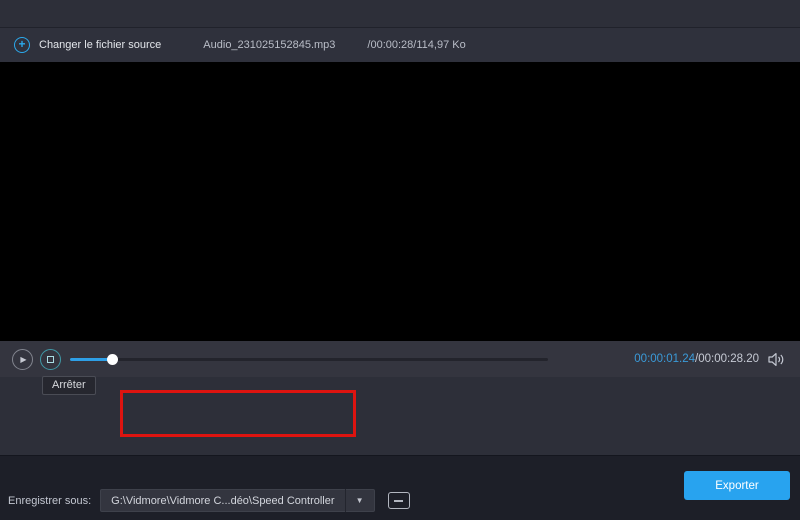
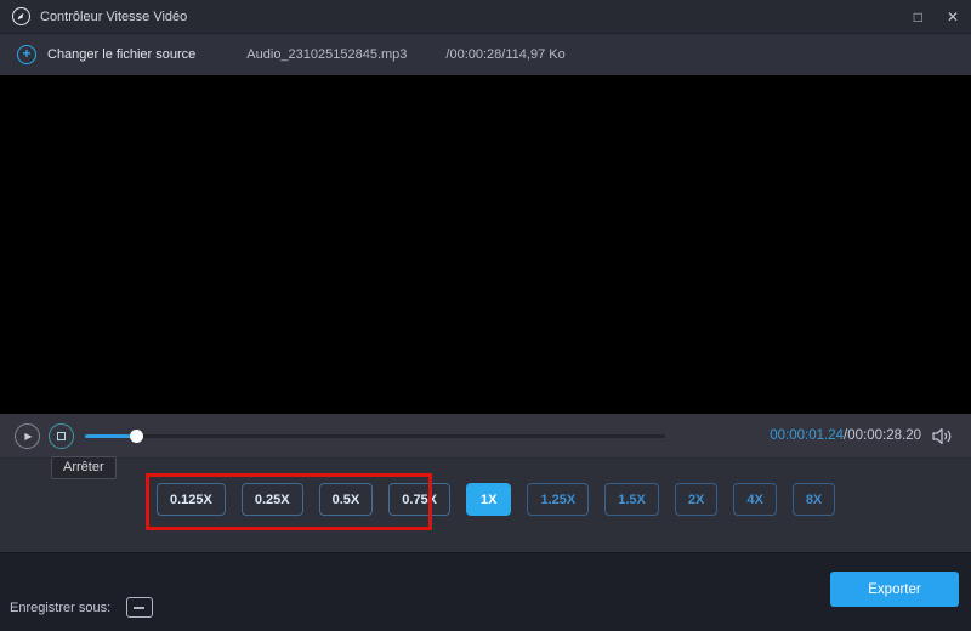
+ Contrôleur Vitesse Vidéo
+ □
+ ✕
  +
  Changer le fichier source
  Audio_231025152845.mp3
  /00:00:28/114,97 Ko
  ▶
  00:00:01.24
  /00:00:28.20
+ 0.125X
+ 0.25X
+ 0.5X
+ 0.75X
+ 1X
+ 1.25X
+ 1.5X
+ 2X
+ 4X
+ 8X
  Arrêter
  Enregistrer sous:
- G:\Vidmore\Vidmore C...déo\Speed Controller
- ▼
  Exporter
